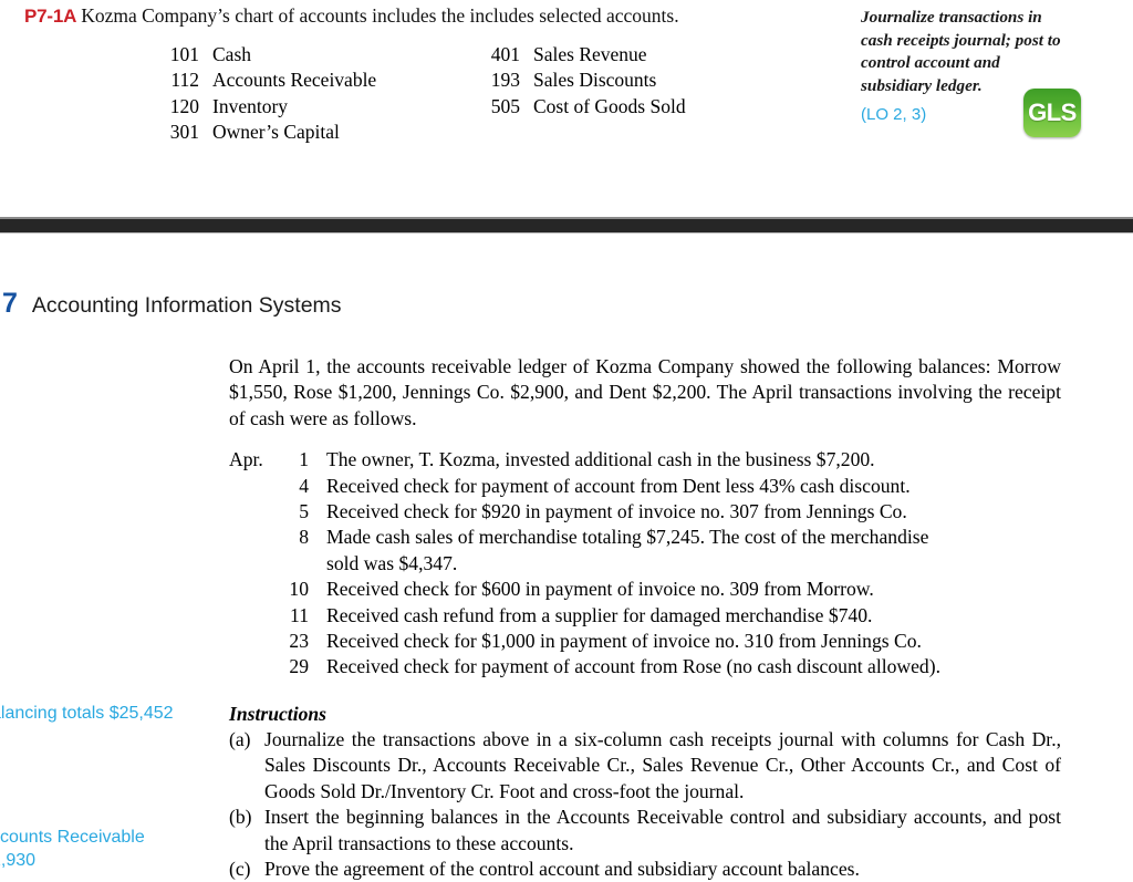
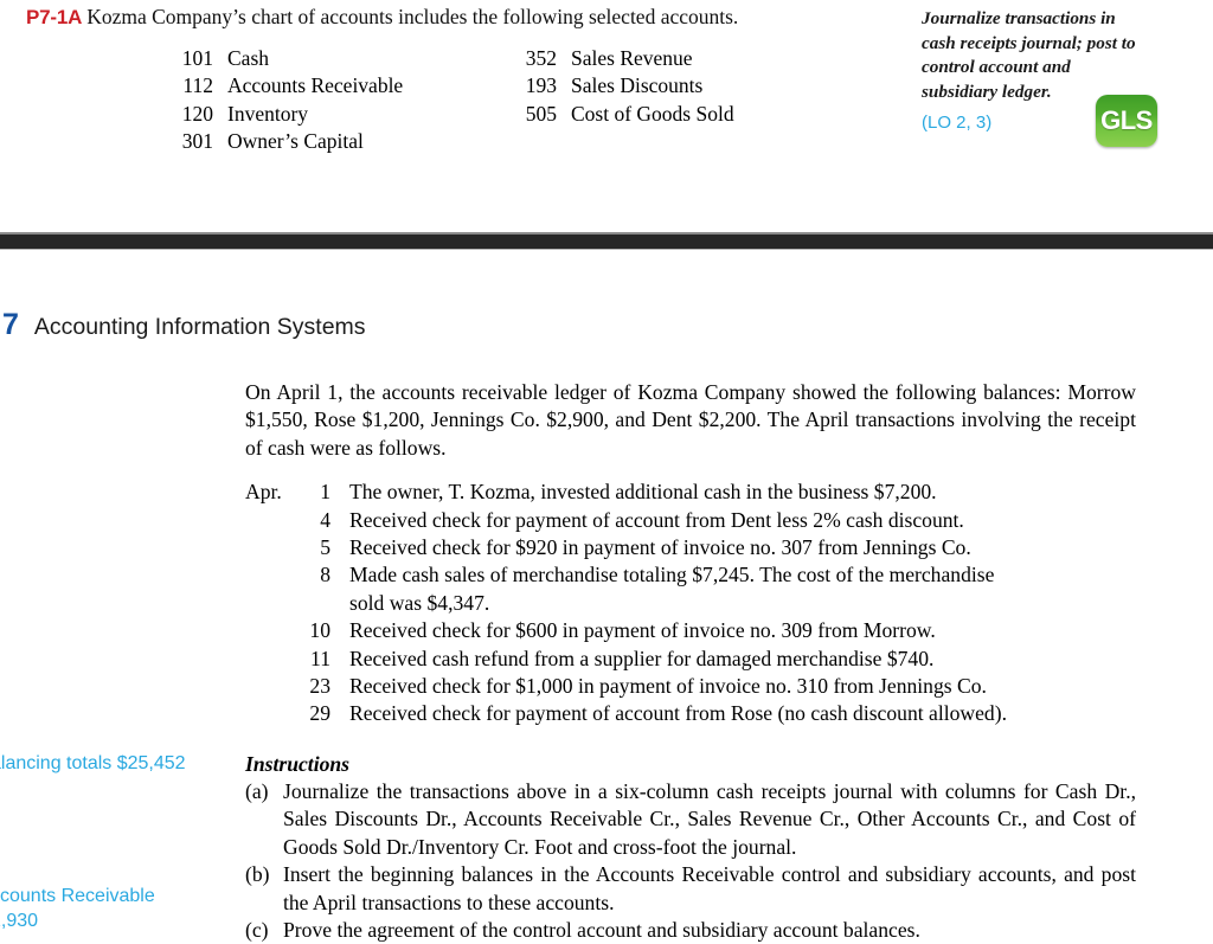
- P7-1A Kozma Company’s chart of accounts includes the includes selected accounts.
+ P7-1A Kozma Company’s chart of accounts includes the following selected accounts.
  101
  Cash
  112
  Accounts Receivable
  120
  Inventory
  301
  Owner’s Capital
- 401
+ 352
  Sales Revenue
  193
  Sales Discounts
  505
  Cost of Goods Sold
  Journalize transactions in cash receipts journal; post to control account and subsidiary ledger.
  (LO 2, 3)
  GLS
  7
  Accounting Information Systems
  On April 1, the accounts receivable ledger of Kozma Company showed the following balances: Morrow $1,550, Rose $1,200, Jennings Co. $2,900, and Dent $2,200. The April transactions involving the receipt of cash were as follows.
  Apr.
  1
  The owner, T. Kozma, invested additional cash in the business $7,200.
  4
- Received check for payment of account from Dent less 43% cash discount.
+ Received check for payment of account from Dent less 2% cash discount.
  5
  Received check for $920 in payment of invoice no. 307 from Jennings Co.
  8
  Made cash sales of merchandise totaling $7,245. The cost of the merchandise
  sold was $4,347.
  10
  Received check for $600 in payment of invoice no. 309 from Morrow.
  11
  Received cash refund from a supplier for damaged merchandise $740.
  23
  Received check for $1,000 in payment of invoice no. 310 from Jennings Co.
  29
  Received check for payment of account from Rose (no cash discount allowed).
  Instructions
  (a)
  Journalize the transactions above in a six-column cash receipts journal with columns for Cash Dr., Sales Discounts Dr., Accounts Receivable Cr., Sales Revenue Cr., Other Accounts Cr., and Cost of Goods Sold Dr./Inventory Cr. Foot and cross-foot the journal.
  (b)
  Insert the beginning balances in the Accounts Receivable control and subsidiary accounts, and post the April transactions to these accounts.
  (c)
  Prove the agreement of the control account and subsidiary account balances.
  lancing totals $25,452
  counts Receivable
  ,930
